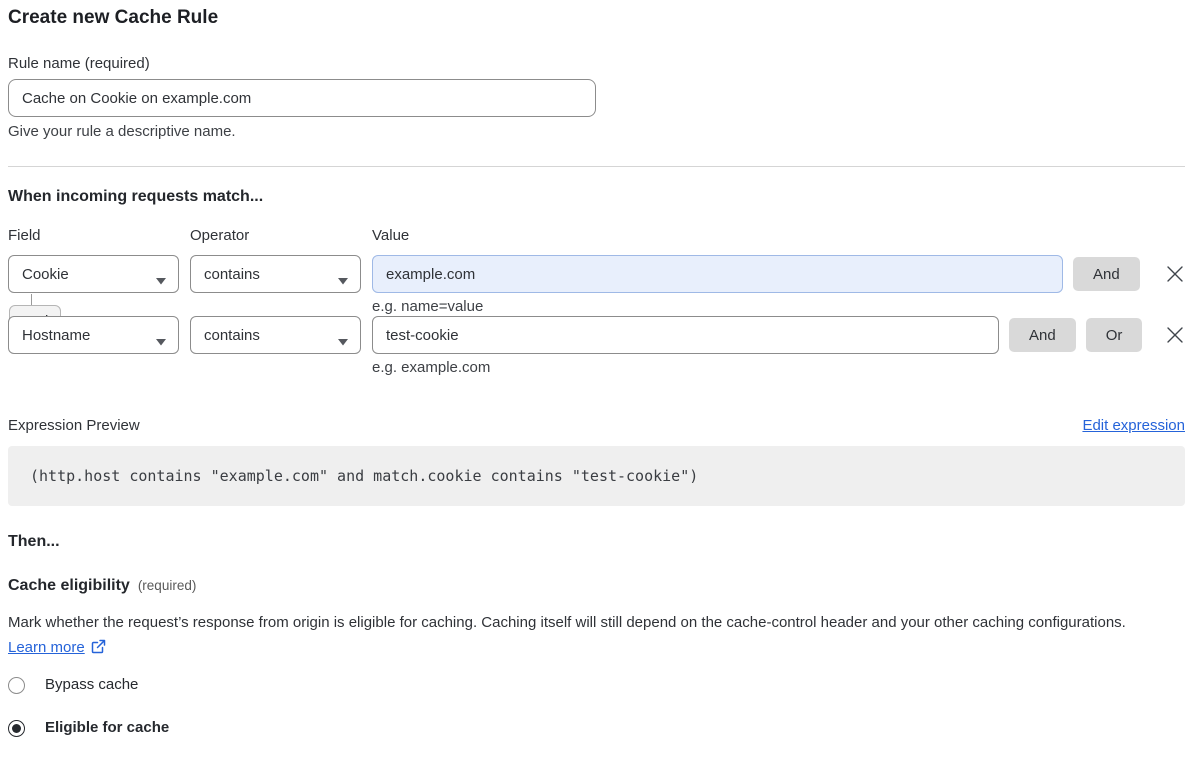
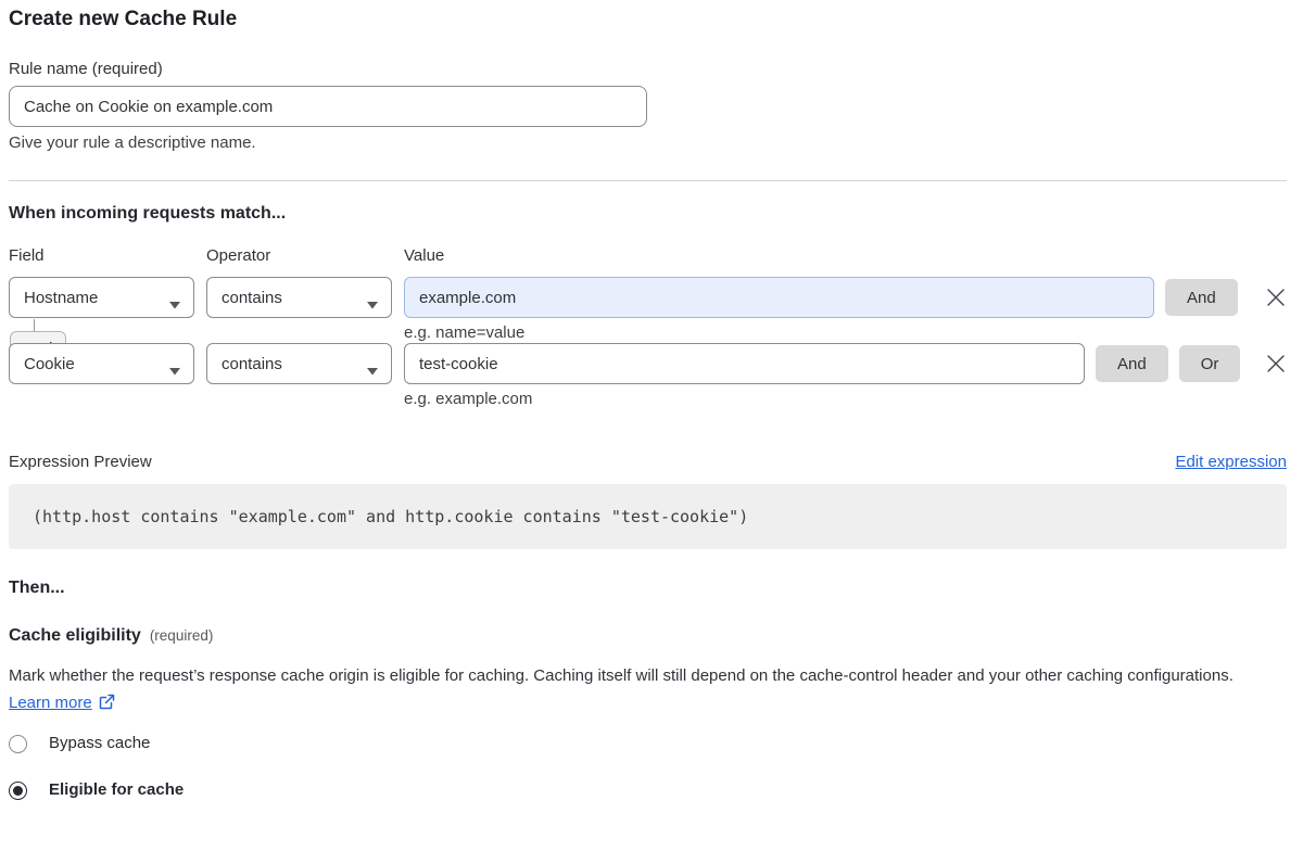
  Create new Cache Rule
  Rule name (required)
  Cache on Cookie on example.com
  Give your rule a descriptive name.
  When incoming requests match...
  Field
  Operator
  Value
- Cookie
+ Hostname
  contains
  example.com
  e.g. name=value
  And
- Hostname
+ Cookie
  contains
  test-cookie
  e.g. example.com
  And
  Or
  Expression Preview
  Edit expression
- (http.host contains "example.com" and match.cookie contains "test-cookie")
+ (http.host contains "example.com" and http.cookie contains "test-cookie")
  Then...
  Cache eligibility
  (required)
- Mark whether the request’s response from origin is eligible for caching. Caching itself will still depend on the cache-control header and your other caching configurations. Learn more
+ Mark whether the request’s response cache origin is eligible for caching. Caching itself will still depend on the cache-control header and your other caching configurations. Learn more
  Bypass cache
  Eligible for cache
